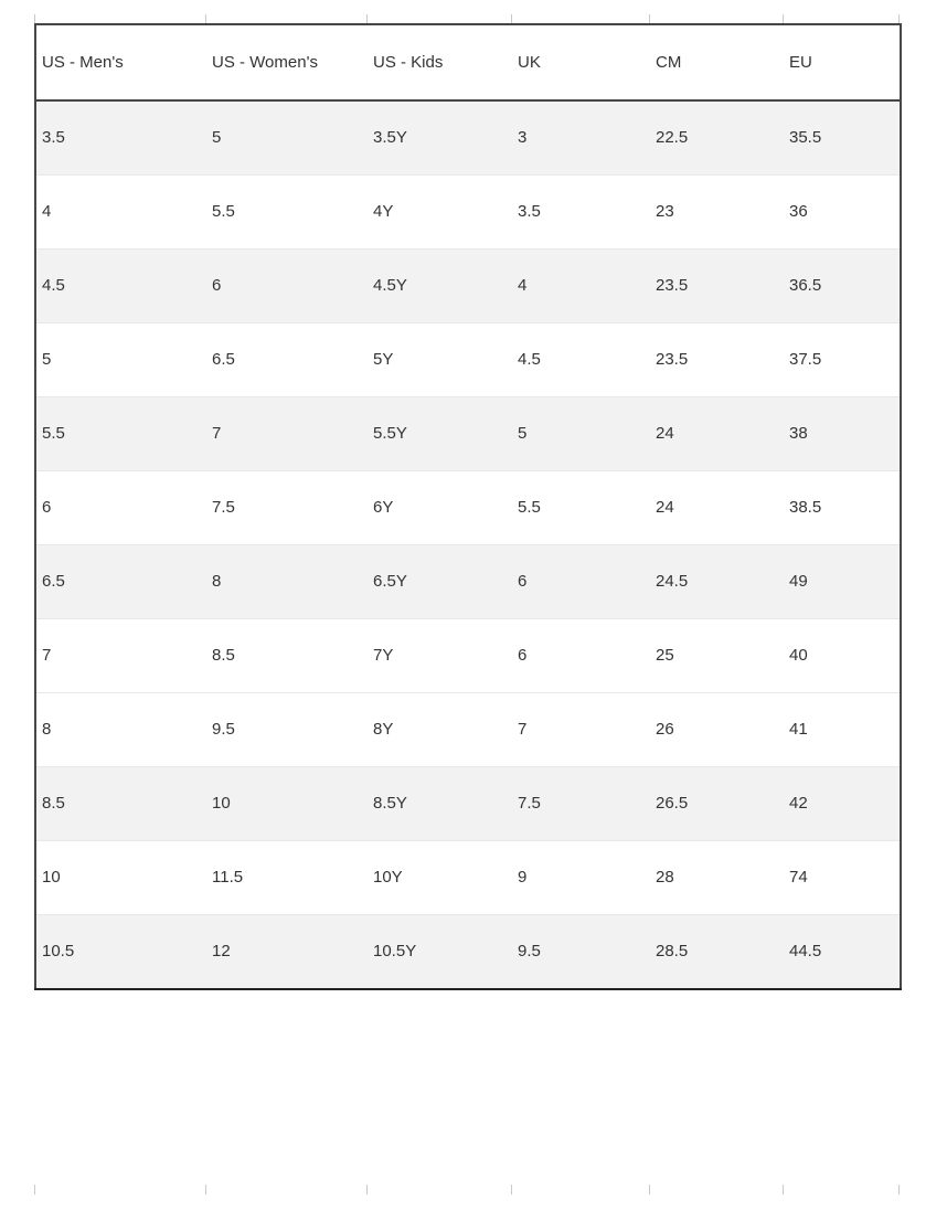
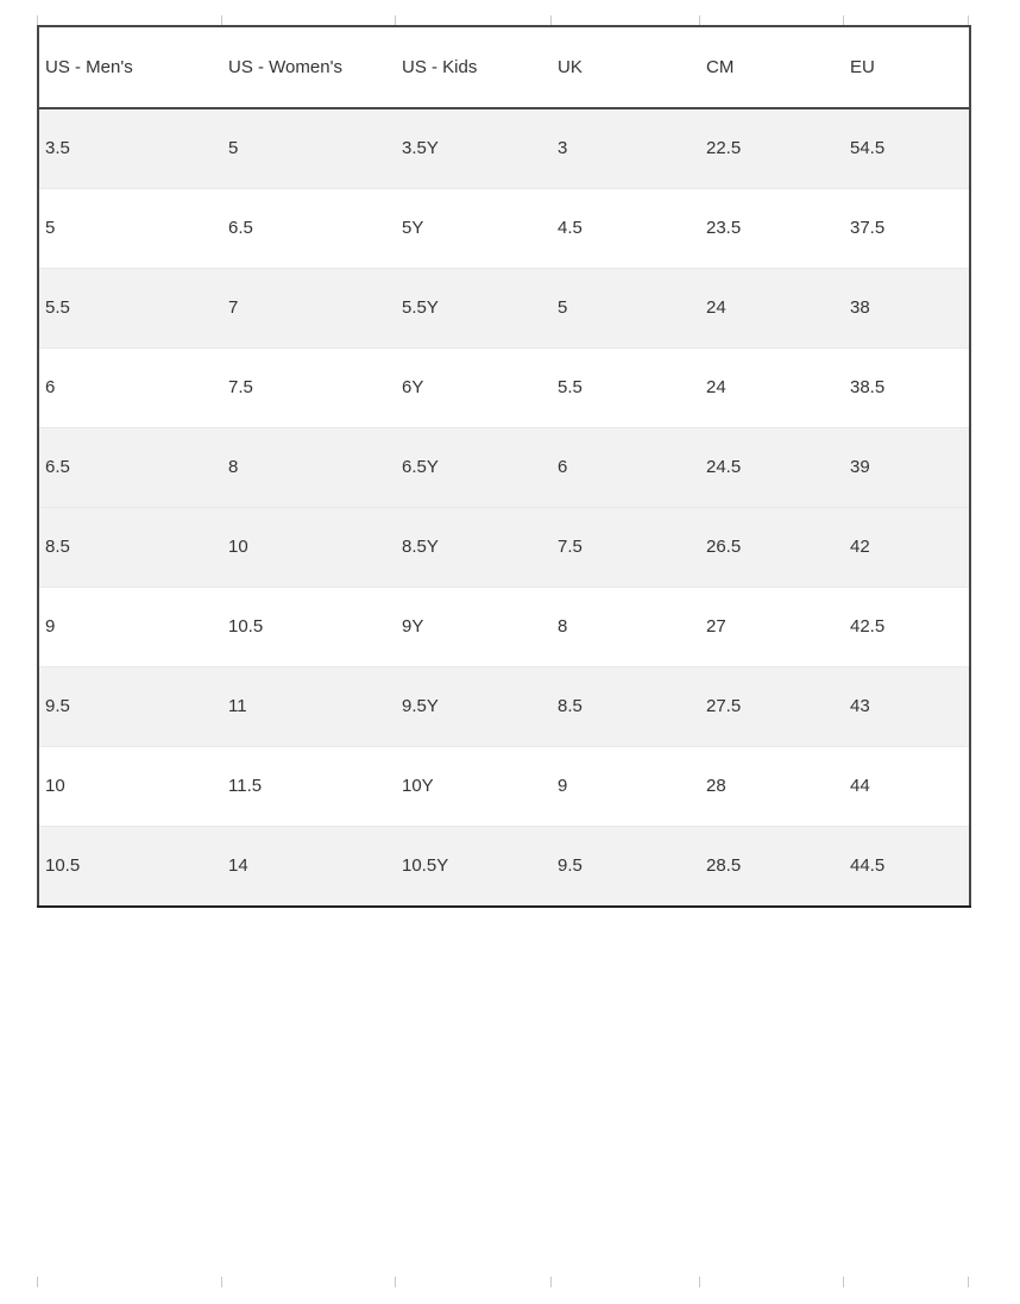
  US - Men's	US - Women's	US - Kids	UK	CM	EU
- 3.5	5	3.5Y	3	22.5	35.5
+ 3.5	5	3.5Y	3	22.5	54.5
- 4	5.5	4Y	3.5	23	36
- 4.5	6	4.5Y	4	23.5	36.5
  5	6.5	5Y	4.5	23.5	37.5
  5.5	7	5.5Y	5	24	38
  6	7.5	6Y	5.5	24	38.5
- 6.5	8	6.5Y	6	24.5	49
+ 6.5	8	6.5Y	6	24.5	39
- 7	8.5	7Y	6	25	40
- 8	9.5	8Y	7	26	41
  8.5	10	8.5Y	7.5	26.5	42
+ 9	10.5	9Y	8	27	42.5
+ 9.5	11	9.5Y	8.5	27.5	43
- 10	11.5	10Y	9	28	74
+ 10	11.5	10Y	9	28	44
- 10.5	12	10.5Y	9.5	28.5	44.5
+ 10.5	14	10.5Y	9.5	28.5	44.5
